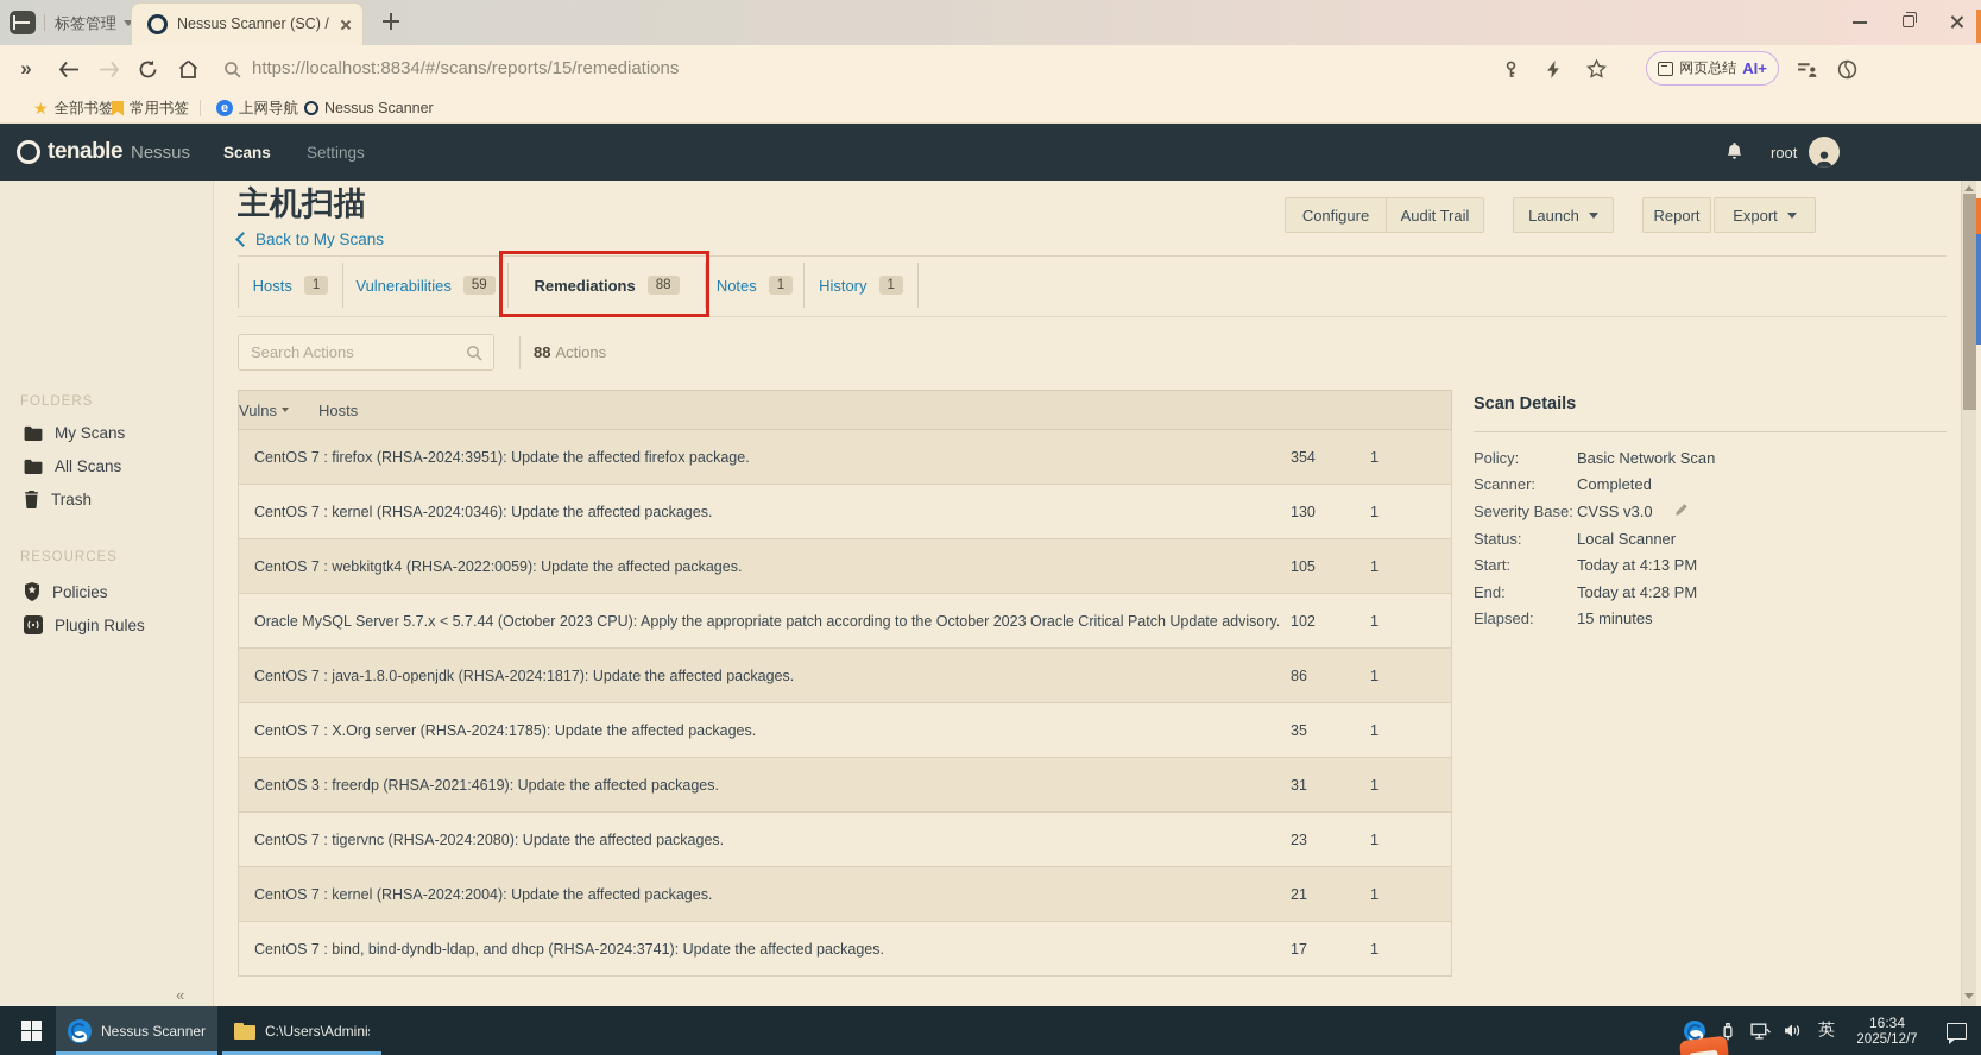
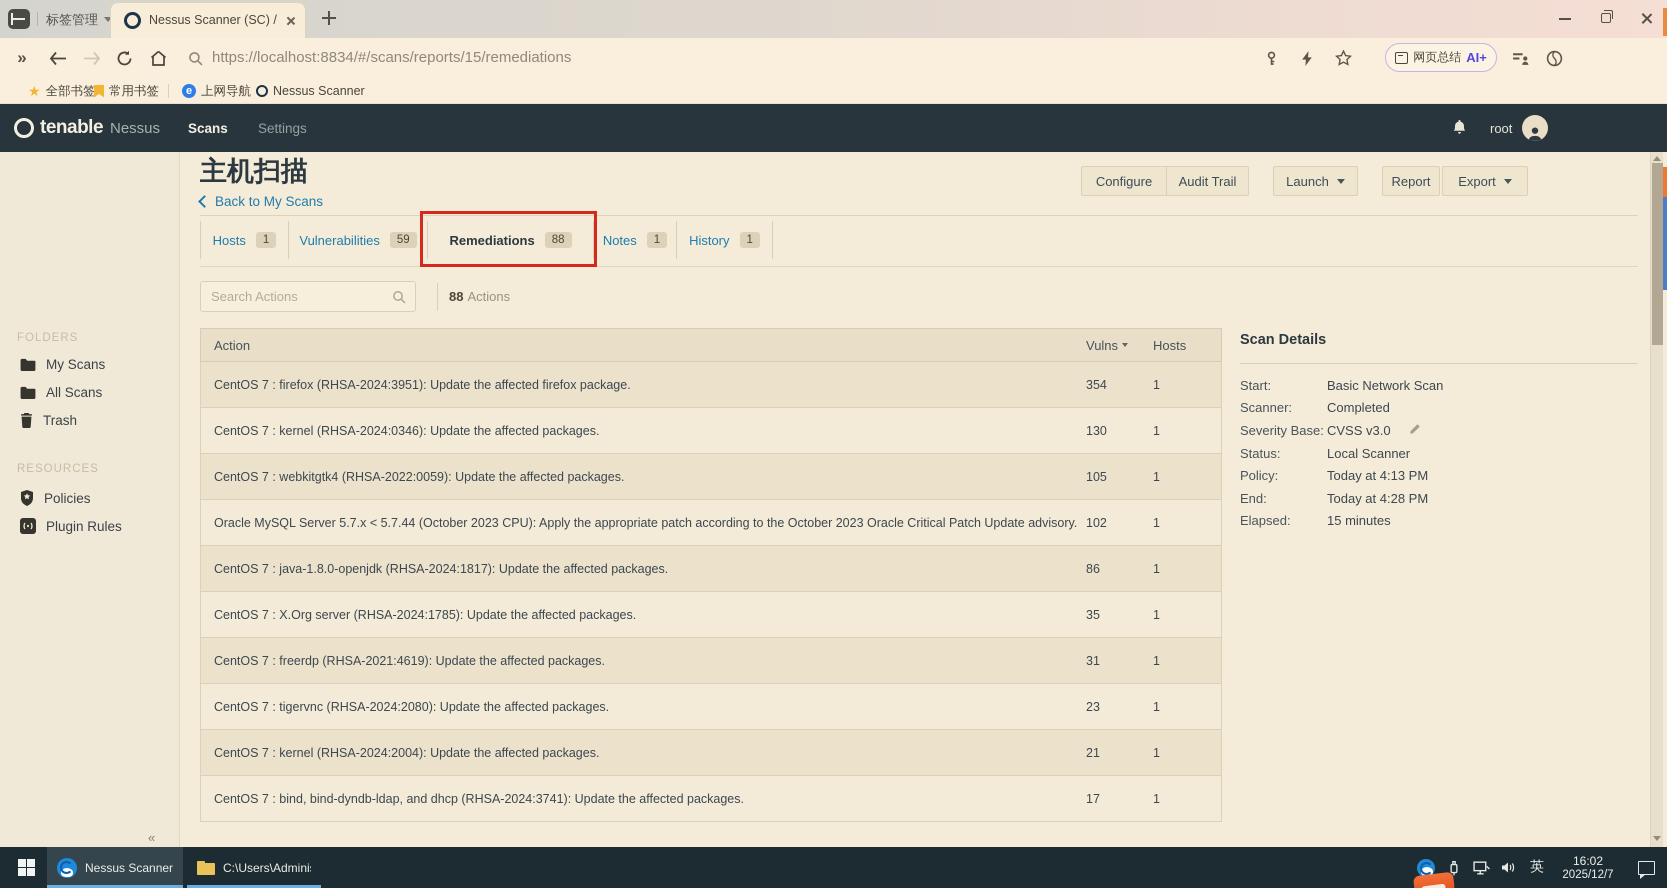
  标签管理
  Nessus Scanner (SC) /
  »
  https://localhost:8834/#/scans/reports/15/remediations
  网页总结
  AI+
  ★
  全部书签
  常用书签
  e
  上网导航
  Nessus Scanner
  tenable
  Nessus
  Scans
  Settings
  root
  FOLDERS
  My Scans
  All Scans
  Trash
  RESOURCES
  Policies
  Plugin Rules
  «
  主机扫描
  Back to My Scans
  Configure
  Audit Trail
  Launch
  Report
  Export
  Hosts
  1
  Vulnerabilities
  59
  Remediations
  88
  Notes
  1
  History
  1
  Search Actions
  88 Actions
+ Action
  Vulns
  Hosts
  CentOS 7 : firefox (RHSA-2024:3951): Update the affected firefox package.
  354
  1
  CentOS 7 : kernel (RHSA-2024:0346): Update the affected packages.
  130
  1
  CentOS 7 : webkitgtk4 (RHSA-2022:0059): Update the affected packages.
  105
  1
  Oracle MySQL Server 5.7.x < 5.7.44 (October 2023 CPU): Apply the appropriate patch according to the October 2023 Oracle Critical Patch Update advisory.
  102
  1
  CentOS 7 : java-1.8.0-openjdk (RHSA-2024:1817): Update the affected packages.
  86
  1
  CentOS 7 : X.Org server (RHSA-2024:1785): Update the affected packages.
  35
  1
- CentOS 3 : freerdp (RHSA-2021:4619): Update the affected packages.
+ CentOS 7 : freerdp (RHSA-2021:4619): Update the affected packages.
  31
  1
  CentOS 7 : tigervnc (RHSA-2024:2080): Update the affected packages.
  23
  1
  CentOS 7 : kernel (RHSA-2024:2004): Update the affected packages.
  21
  1
  CentOS 7 : bind, bind-dyndb-ldap, and dhcp (RHSA-2024:3741): Update the affected packages.
  17
  1
  Scan Details
- Policy:
+ Start:
  Basic Network Scan
  Scanner:
  Completed
  Severity Base:
  CVSS v3.0
  Status:
  Local Scanner
- Start:
+ Policy:
  Today at 4:13 PM
  End:
  Today at 4:28 PM
  Elapsed:
  15 minutes
  Nessus Scanner
  C:\Users\Admini
  英
- 16:34
+ 16:02
  2025/12/7
